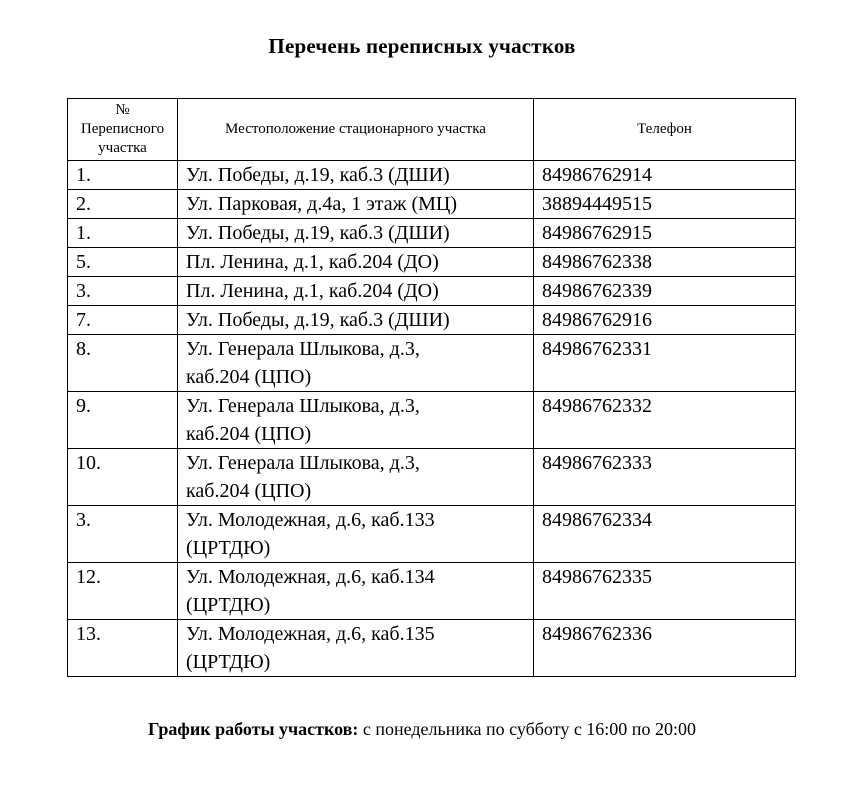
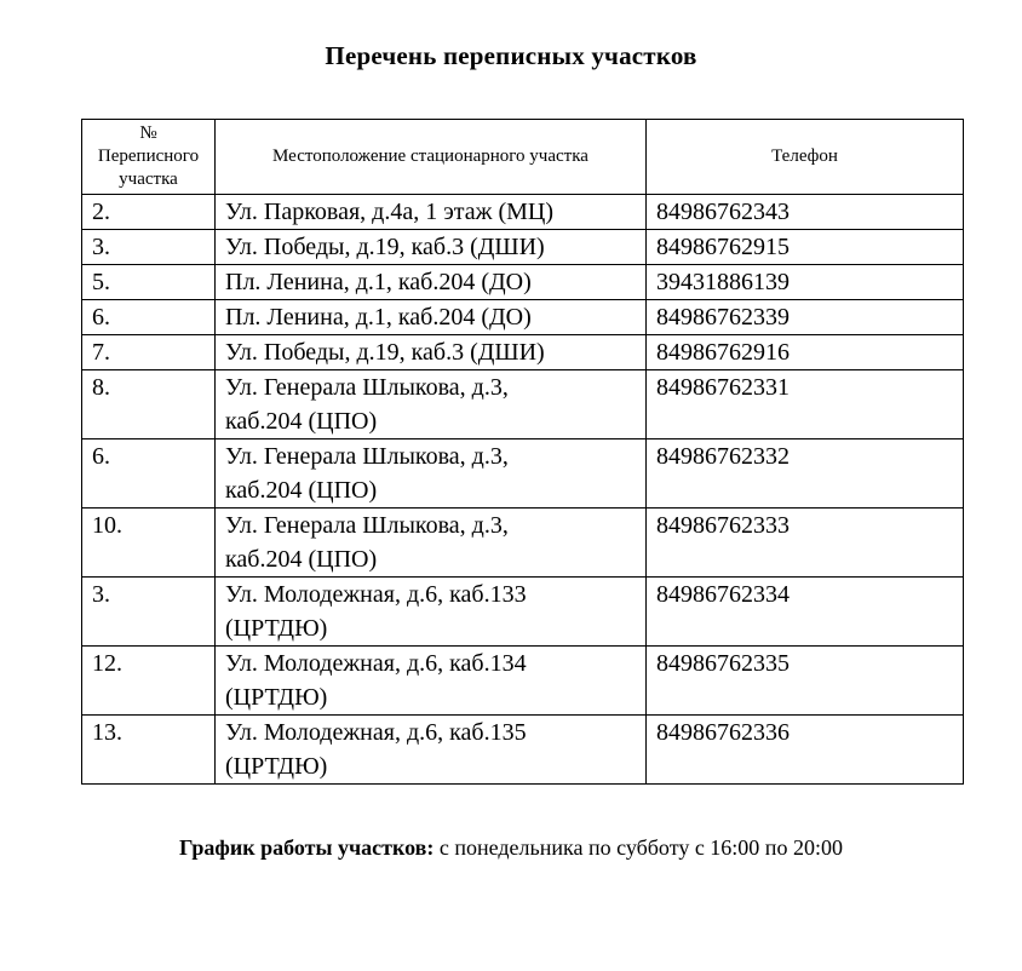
  Перечень переписных участков
  № Переписного участка	Местоположение стационарного участка	Телефон
- 1.	Ул. Победы, д.19, каб.3 (ДШИ)	84986762914
- 2.	Ул. Парковая, д.4а, 1 этаж (МЦ)	38894449515
+ 2.	Ул. Парковая, д.4а, 1 этаж (МЦ)	84986762343
- 1.	Ул. Победы, д.19, каб.3 (ДШИ)	84986762915
+ 3.	Ул. Победы, д.19, каб.3 (ДШИ)	84986762915
- 5.	Пл. Ленина, д.1, каб.204 (ДО)	84986762338
+ 5.	Пл. Ленина, д.1, каб.204 (ДО)	39431886139
- 3.	Пл. Ленина, д.1, каб.204 (ДО)	84986762339
+ 6.	Пл. Ленина, д.1, каб.204 (ДО)	84986762339
  7.	Ул. Победы, д.19, каб.3 (ДШИ)	84986762916
  8.	Ул. Генерала Шлыкова, д.3, каб.204 (ЦПО)	84986762331
- 9.	Ул. Генерала Шлыкова, д.3, каб.204 (ЦПО)	84986762332
+ 6.	Ул. Генерала Шлыкова, д.3, каб.204 (ЦПО)	84986762332
  10.	Ул. Генерала Шлыкова, д.3, каб.204 (ЦПО)	84986762333
  3.	Ул. Молодежная, д.6, каб.133 (ЦРТДЮ)	84986762334
  12.	Ул. Молодежная, д.6, каб.134 (ЦРТДЮ)	84986762335
  13.	Ул. Молодежная, д.6, каб.135 (ЦРТДЮ)	84986762336
  График работы участков: с понедельника по субботу с 16:00 по 20:00
